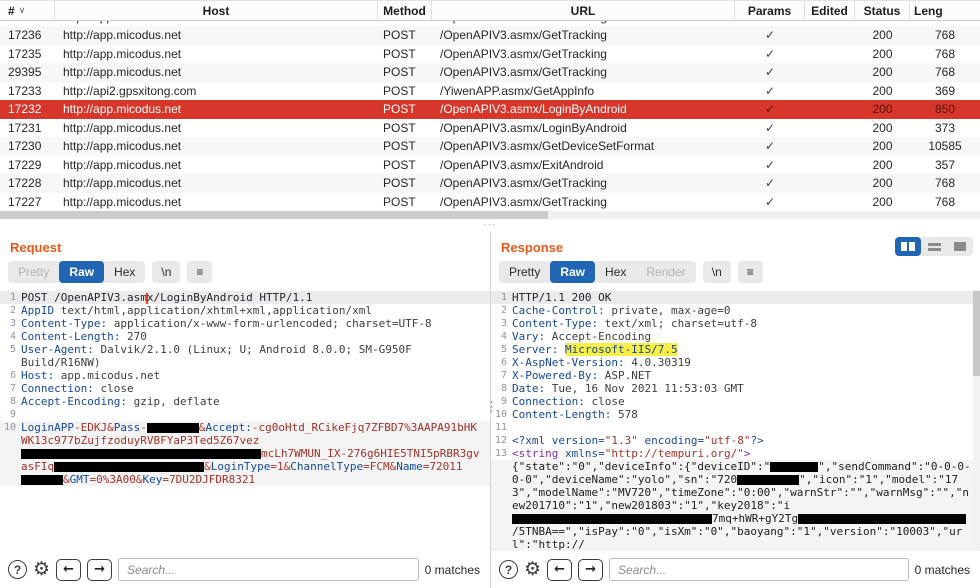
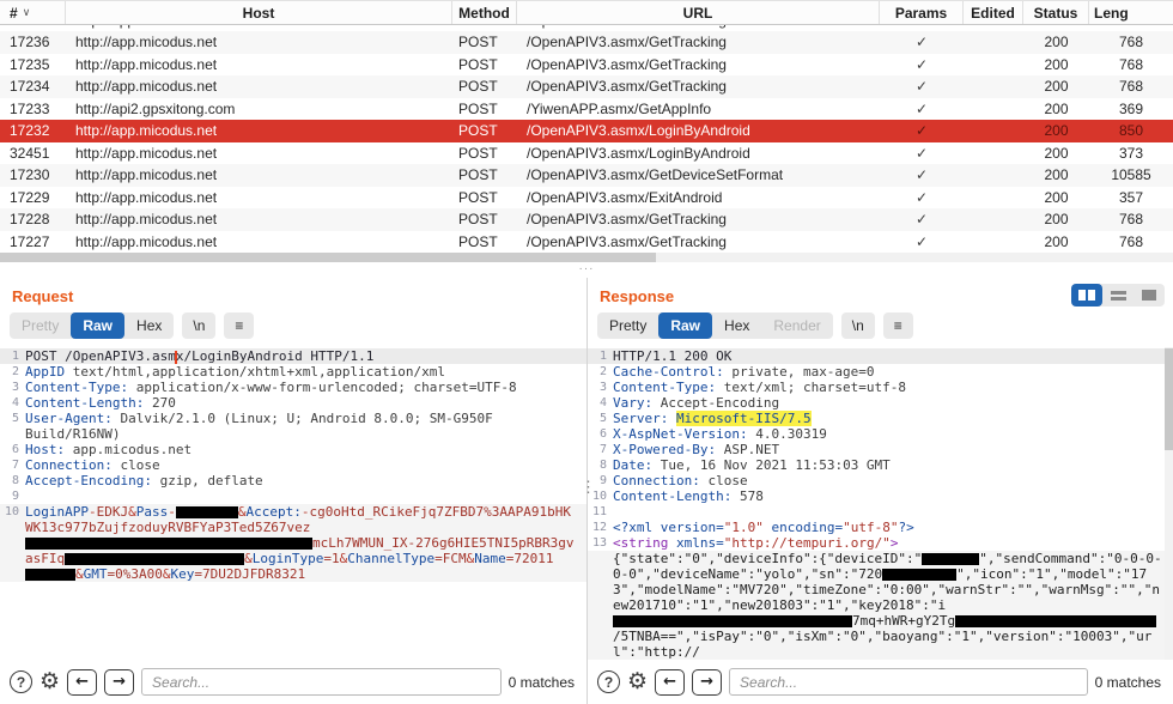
  #
  ∨
  Host
  Method
  URL
  Params
  Edited
  Status
  Leng
  17236
  http://app.micodus.net
  POST
  /OpenAPIV3.asmx/GetTracking
  ✓
  200
  768
  17235
  http://app.micodus.net
  POST
  /OpenAPIV3.asmx/GetTracking
  ✓
  200
  768
- 29395
+ 17234
  http://app.micodus.net
  POST
  /OpenAPIV3.asmx/GetTracking
  ✓
  200
  768
  17233
  http://api2.gpsxitong.com
  POST
  /YiwenAPP.asmx/GetAppInfo
  ✓
  200
  369
  17232
  http://app.micodus.net
  POST
  /OpenAPIV3.asmx/LoginByAndroid
  ✓
  200
  850
- 17231
+ 32451
  http://app.micodus.net
  POST
  /OpenAPIV3.asmx/LoginByAndroid
  ✓
  200
  373
  17230
  http://app.micodus.net
  POST
  /OpenAPIV3.asmx/GetDeviceSetFormat
  ✓
  200
  10585
  17229
  http://app.micodus.net
  POST
  /OpenAPIV3.asmx/ExitAndroid
  ✓
  200
  357
  17228
  http://app.micodus.net
  POST
  /OpenAPIV3.asmx/GetTracking
  ✓
  200
  768
  17227
  http://app.micodus.net
  POST
  /OpenAPIV3.asmx/GetTracking
  ✓
  200
  768
  ···
  ⋮
  Request
  Pretty
  Raw
  Hex
  \n
  ≡
  1
  POST /OpenAPIV3.asmx/LoginByAndroid HTTP/1.1
  2
  AppID text/html,application/xhtml+xml,application/xml
  3
  Content-Type: application/x-www-form-urlencoded; charset=UTF-8
  4
  Content-Length: 270
  5
  User-Agent: Dalvik/2.1.0 (Linux; U; Android 8.0.0; SM-G950F Build/R16NW)
  6
  Host: app.micodus.net
  7
  Connection: close
  8
  Accept-Encoding: gzip, deflate
  9
  10
  LoginAPP-EDKJ&Pass- &Accept:-cg0oHtd_RCikeFjq7ZFBD7%3AAPA91bHKWK13c977bZujfzoduyRVBFYaP3Ted5Z67vezmcLh7WMUN_IX-276g6HIE5TNI5pRBR3gvasFIq &LoginType=1&ChannelType=FCM&Name=72011&GMT=0%3A00&Key=7DU2DJFDR8321
  ?
  ⚙
  ←
  →
  Search...
  0 matches
  Response
  Pretty
  Raw
  Hex
  Render
  \n
  ≡
  1
  HTTP/1.1 200 OK
  2
  Cache-Control: private, max-age=0
  3
  Content-Type: text/xml; charset=utf-8
  4
  Vary: Accept-Encoding
  5
  Server: Microsoft-IIS/7.5
  6
  X-AspNet-Version: 4.0.30319
  7
  X-Powered-By: ASP.NET
  8
  Date: Tue, 16 Nov 2021 11:53:03 GMT
  9
  Connection: close
  10
  Content-Length: 578
  11
  12
- <?xml version="1.3" encoding="utf-8"?>
+ <?xml version="1.0" encoding="utf-8"?>
  13
  <string xmlns="http://tempuri.org/">
  {"state":"0","deviceInfo":{"deviceID":" ","sendCommand":"0-0-0-0-0","deviceName":"yolo","sn":"720 ","icon":"1","model":"173","modelName":"MV720","timeZone":"0:00","warnStr":"","warnMsg":"","new201710":"1","new201803":"1","key2018":"i7mq+hWR+gY2Tg/5TNBA==","isPay":"0","isXm":"0","baoyang":"1","version":"10003","url":"http://
  ?
  ⚙
  ←
  →
  Search...
  0 matches
